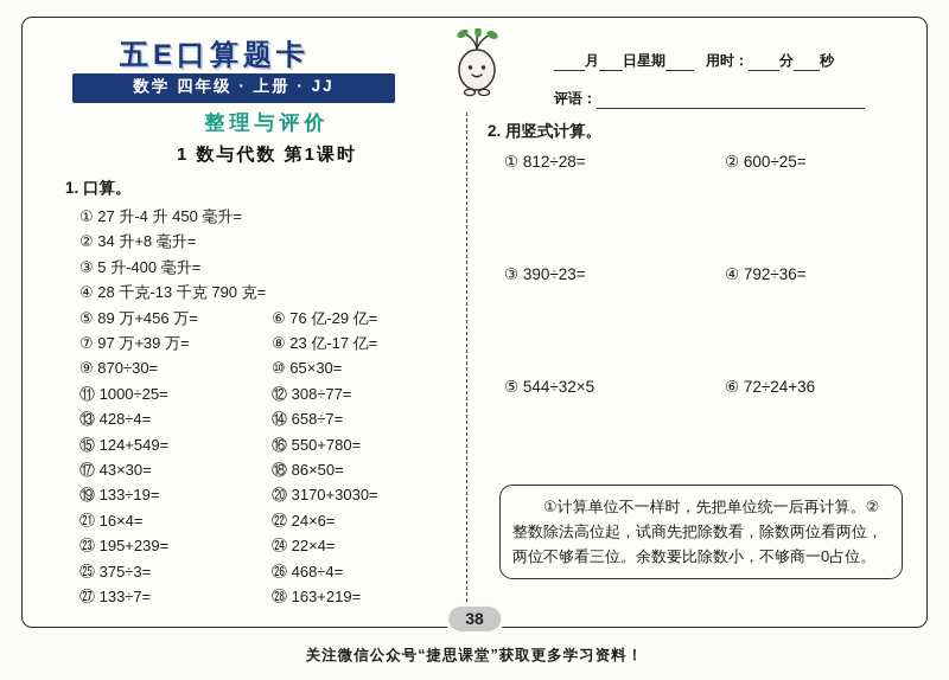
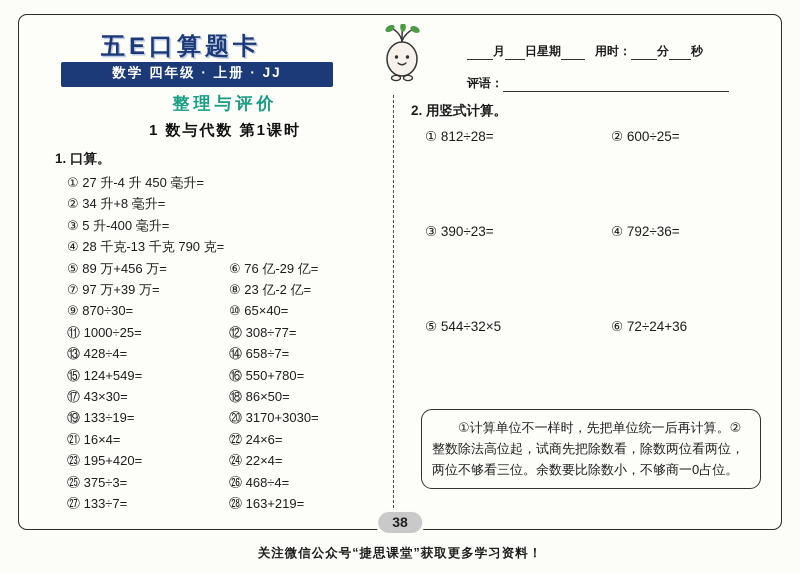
  五E口算题卡
  数学 四年级 · 上册 · JJ
  月 日星期 用时： 分 秒
  评语：
  整理与评价
  1 数与代数 第1课时
  1. 口算。
  ① 27 升-4 升 450 毫升=
  ② 34 升+8 毫升=
  ③ 5 升-400 毫升=
  ④ 28 千克-13 千克 790 克=
  ⑤ 89 万+456 万=
  ⑥ 76 亿-29 亿=
  ⑦ 97 万+39 万=
- ⑧ 23 亿-17 亿=
+ ⑧ 23 亿-2 亿=
  ⑨ 870÷30=
- ⑩ 65×30=
+ ⑩ 65×40=
  ⑪ 1000÷25=
  ⑫ 308÷77=
  ⑬ 428÷4=
  ⑭ 658÷7=
  ⑮ 124+549=
  ⑯ 550+780=
  ⑰ 43×30=
  ⑱ 86×50=
  ⑲ 133÷19=
  ⑳ 3170+3030=
  ㉑ 16×4=
  ㉒ 24×6=
- ㉓ 195+239=
+ ㉓ 195+420=
  ㉔ 22×4=
  ㉕ 375÷3=
  ㉖ 468÷4=
  ㉗ 133÷7=
  ㉘ 163+219=
  2. 用竖式计算。
  ① 812÷28=
  ② 600÷25=
  ③ 390÷23=
  ④ 792÷36=
  ⑤ 544÷32×5
  ⑥ 72÷24+36
  ①计算单位不一样时，先把单位统一后再计算。②整数除法高位起，试商先把除数看，除数两位看两位，两位不够看三位。余数要比除数小，不够商一0占位。
  38
  关注微信公众号“捷思课堂”获取更多学习资料！
